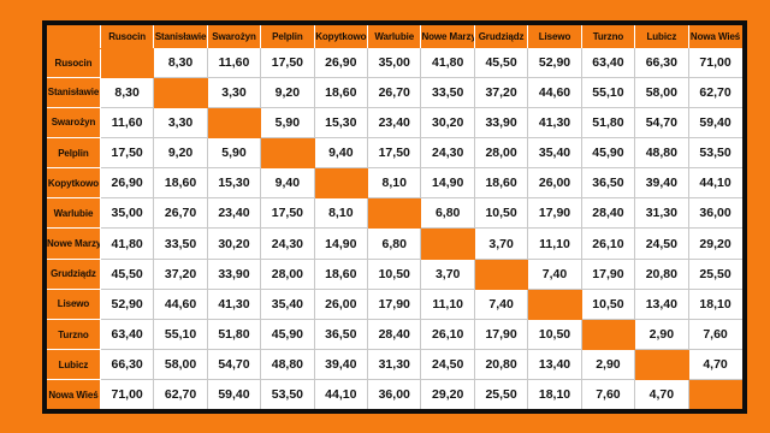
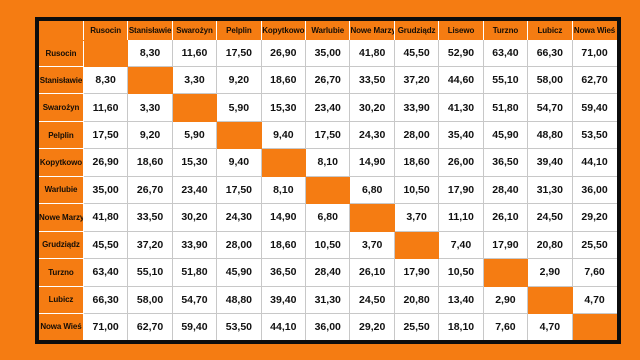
  	Rusocin	Stanisławie	Swarożyn	Pelplin	Kopytkowo	Warlubie	Nowe Marzy	Grudziądz	Lisewo	Turzno	Lubicz	Nowa Wieś
  Rusocin		8,30	11,60	17,50	26,90	35,00	41,80	45,50	52,90	63,40	66,30	71,00
  Stanisławie	8,30		3,30	9,20	18,60	26,70	33,50	37,20	44,60	55,10	58,00	62,70
  Swarożyn	11,60	3,30		5,90	15,30	23,40	30,20	33,90	41,30	51,80	54,70	59,40
  Pelplin	17,50	9,20	5,90		9,40	17,50	24,30	28,00	35,40	45,90	48,80	53,50
  Kopytkowo	26,90	18,60	15,30	9,40		8,10	14,90	18,60	26,00	36,50	39,40	44,10
  Warlubie	35,00	26,70	23,40	17,50	8,10		6,80	10,50	17,90	28,40	31,30	36,00
  Nowe Marzy	41,80	33,50	30,20	24,30	14,90	6,80		3,70	11,10	26,10	24,50	29,20
  Grudziądz	45,50	37,20	33,90	28,00	18,60	10,50	3,70		7,40	17,90	20,80	25,50
- Lisewo	52,90	44,60	41,30	35,40	26,00	17,90	11,10	7,40		10,50	13,40	18,10
  Turzno	63,40	55,10	51,80	45,90	36,50	28,40	26,10	17,90	10,50		2,90	7,60
  Lubicz	66,30	58,00	54,70	48,80	39,40	31,30	24,50	20,80	13,40	2,90		4,70
  Nowa Wieś	71,00	62,70	59,40	53,50	44,10	36,00	29,20	25,50	18,10	7,60	4,70
